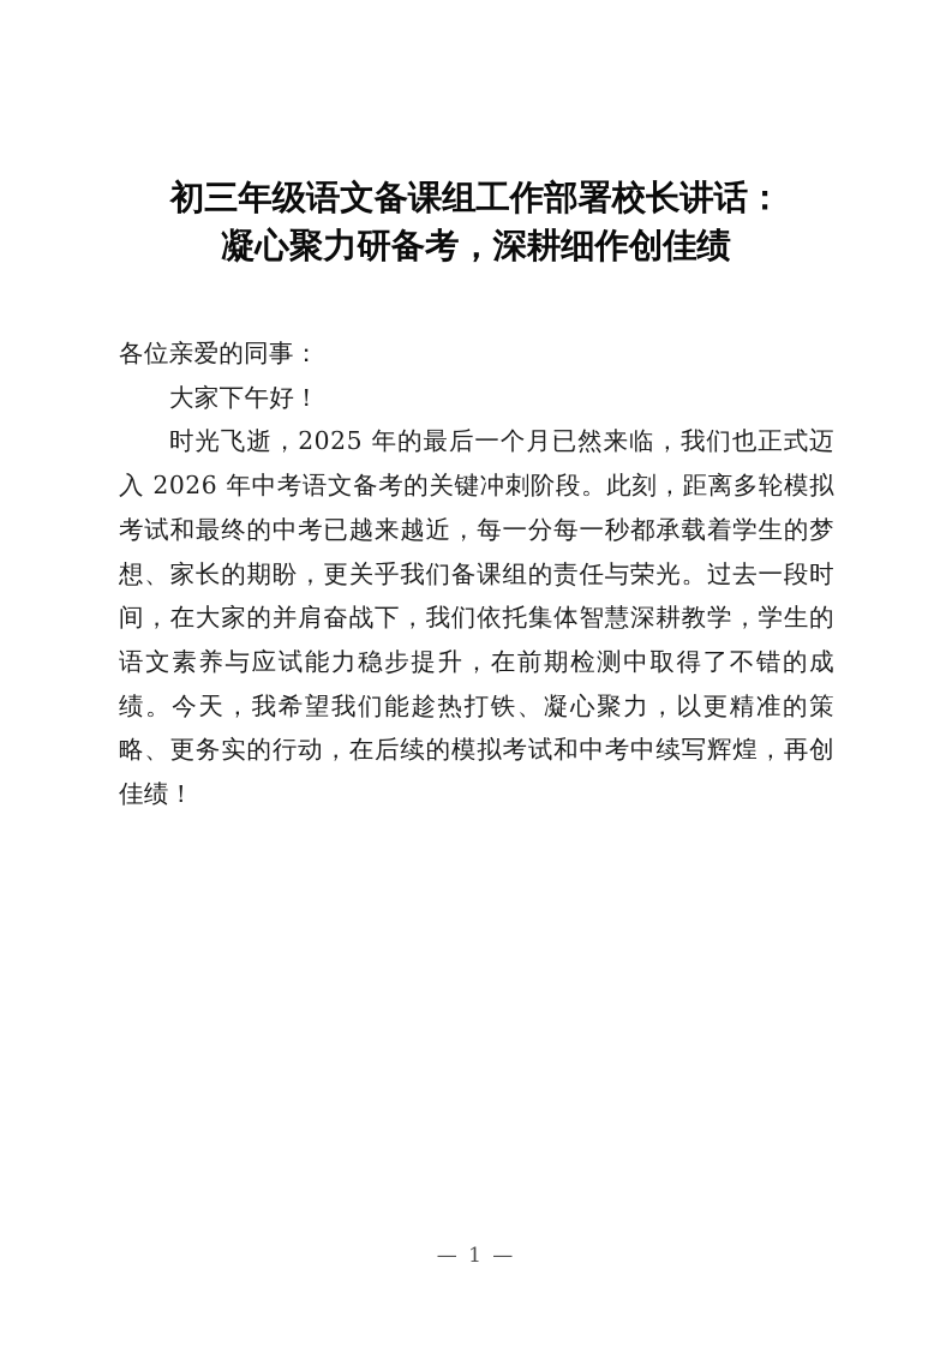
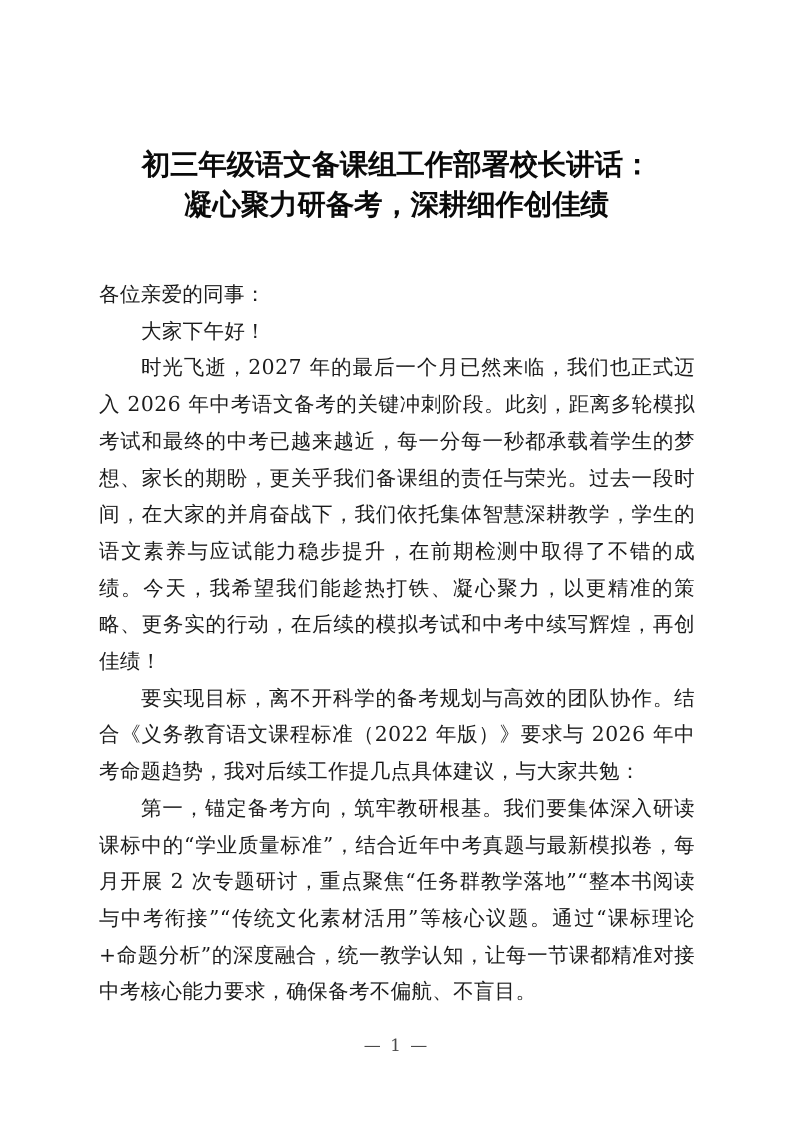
  初三年级语文备课组工作部署校长讲话：
  凝心聚力研备考，深耕细作创佳绩
  各位亲爱的同事：
  大家下午好！
- 时光飞逝，2025 年的最后一个月已然来临，我们也正式迈入 2026 年中考语文备考的关键冲刺阶段。此刻，距离多轮模拟考试和最终的中考已越来越近，每一分每一秒都承载着学生的梦想、家长的期盼，更关乎我们备课组的责任与荣光。过去一段时间，在大家的并肩奋战下，我们依托集体智慧深耕教学，学生的语文素养与应试能力稳步提升，在前期检测中取得了不错的成绩。今天，我希望我们能趁热打铁、凝心聚力，以更精准的策略、更务实的行动，在后续的模拟考试和中考中续写辉煌，再创佳绩！
+ 时光飞逝，2027 年的最后一个月已然来临，我们也正式迈入 2026 年中考语文备考的关键冲刺阶段。此刻，距离多轮模拟考试和最终的中考已越来越近，每一分每一秒都承载着学生的梦想、家长的期盼，更关乎我们备课组的责任与荣光。过去一段时间，在大家的并肩奋战下，我们依托集体智慧深耕教学，学生的语文素养与应试能力稳步提升，在前期检测中取得了不错的成绩。今天，我希望我们能趁热打铁、凝心聚力，以更精准的策略、更务实的行动，在后续的模拟考试和中考中续写辉煌，再创佳绩！
+ 要实现目标，离不开科学的备考规划与高效的团队协作。结合《义务教育语文课程标准（2022 年版）》要求与 2026 年中考命题趋势，我对后续工作提几点具体建议，与大家共勉：
+ 第一，锚定备考方向，筑牢教研根基。我们要集体深入研读课标中的“学业质量标准”，结合近年中考真题与最新模拟卷，每月开展 2 次专题研讨，重点聚焦“任务群教学落地”“整本书阅读与中考衔接”“传统文化素材活用”等核心议题。通过“课标理论+命题分析”的深度融合，统一教学认知，让每一节课都精准对接中考核心能力要求，确保备考不偏航、不盲目。
  — 1 —
